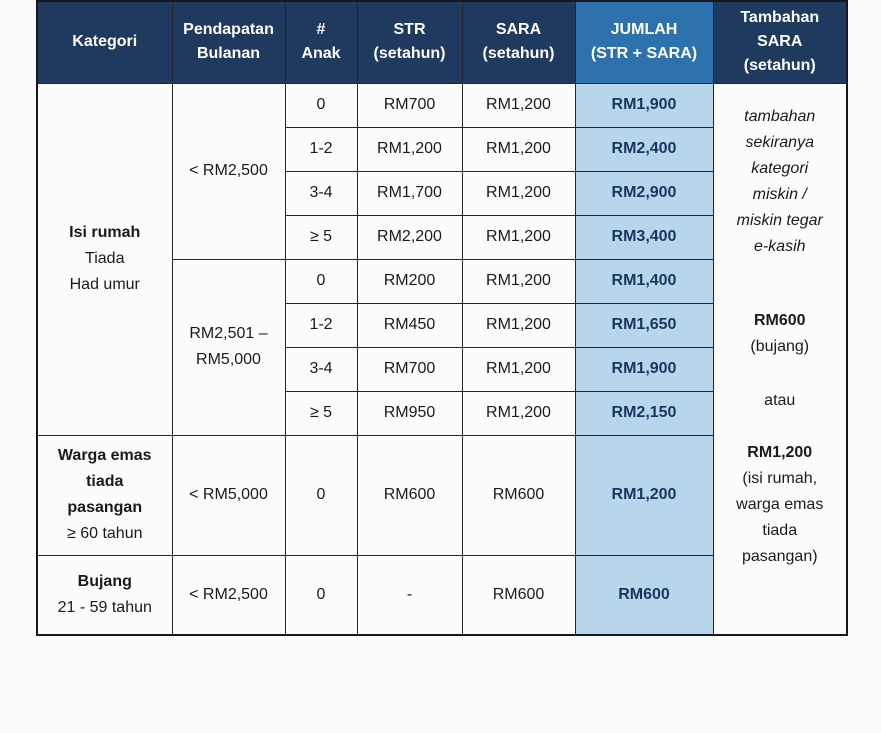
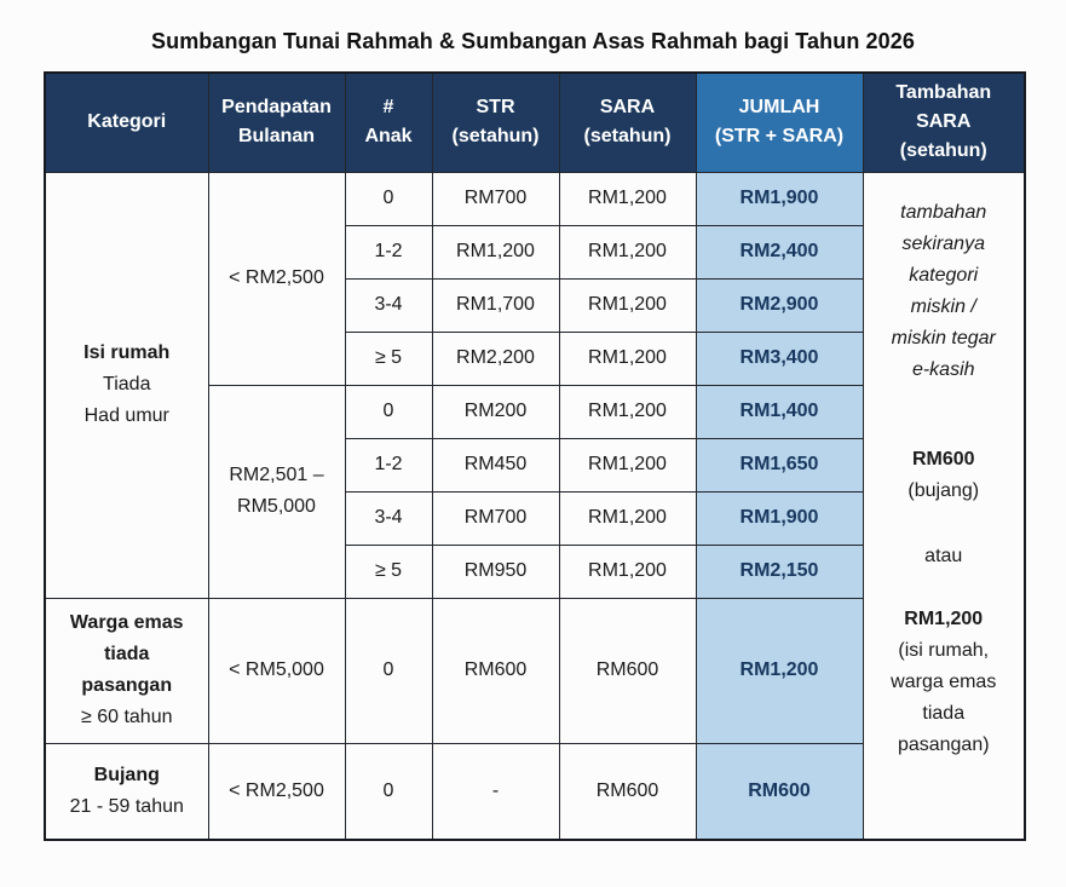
+ Sumbangan Tunai Rahmah & Sumbangan Asas Rahmah bagi Tahun 2026
  Kategori	Pendapatan Bulanan	# Anak	STR (setahun)	SARA (setahun)	JUMLAH (STR + SARA)	Tambahan SARA (setahun)
  Isi rumah Tiada Had umur	< RM2,500	0	RM700	RM1,200	RM1,900	tambahan sekiranya kategori miskin / miskin tegar e-kasih RM600 (bujang) atau RM1,200 (isi rumah, warga emas tiada pasangan)
  1-2	RM1,200	RM1,200	RM2,400
  3-4	RM1,700	RM1,200	RM2,900
  ≥ 5	RM2,200	RM1,200	RM3,400
  RM2,501 – RM5,000	0	RM200	RM1,200	RM1,400
  1-2	RM450	RM1,200	RM1,650
  3-4	RM700	RM1,200	RM1,900
  ≥ 5	RM950	RM1,200	RM2,150
  Warga emas tiada pasangan ≥ 60 tahun	< RM5,000	0	RM600	RM600	RM1,200
  Bujang 21 - 59 tahun	< RM2,500	0	-	RM600	RM600
